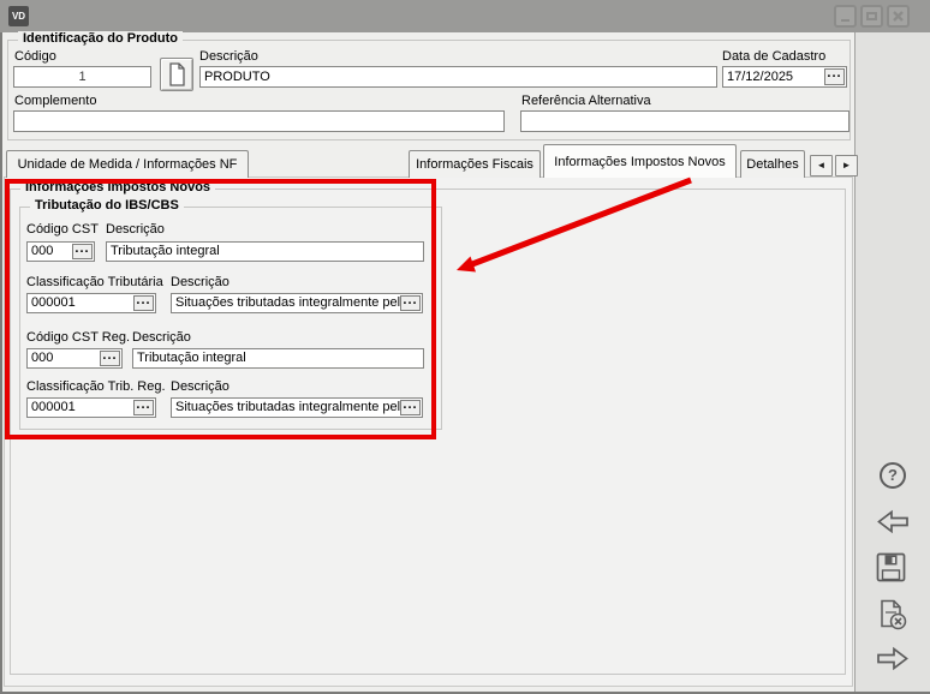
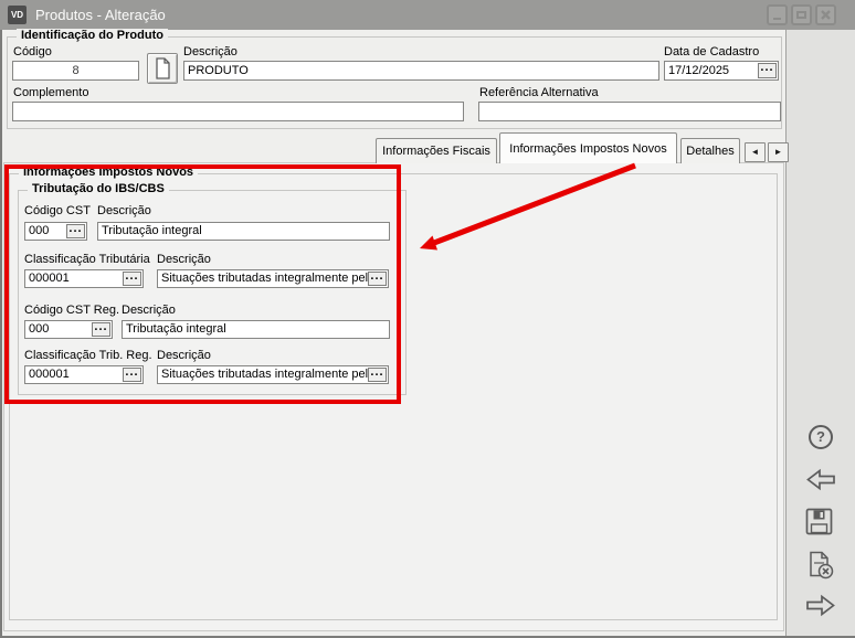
  VD
+ Produtos - Alteração
  Identificação do Produto
  Código
- 1
+ 8
  Descrição
  PRODUTO
  Data de Cadastro
  17/12/2025
  ...
  Complemento
  Referência Alternativa
- Unidade de Medida / Informações NF
  Informações Fiscais
  Informações Impostos Novos
  Detalhes
  ◄
  ►
  Informações Impostos Novos
  Tributação do IBS/CBS
  Código CST
  Descrição
  000
  ...
  Tributação integral
  Classificação Tributária
  Descrição
  000001
  ...
  Situações tributadas integralmente pel
  ...
  Código CST Reg.
  Descrição
  000
  ...
  Tributação integral
  Classificação Trib. Reg.
  Descrição
  000001
  ...
  Situações tributadas integralmente pel
  ...
  ?
